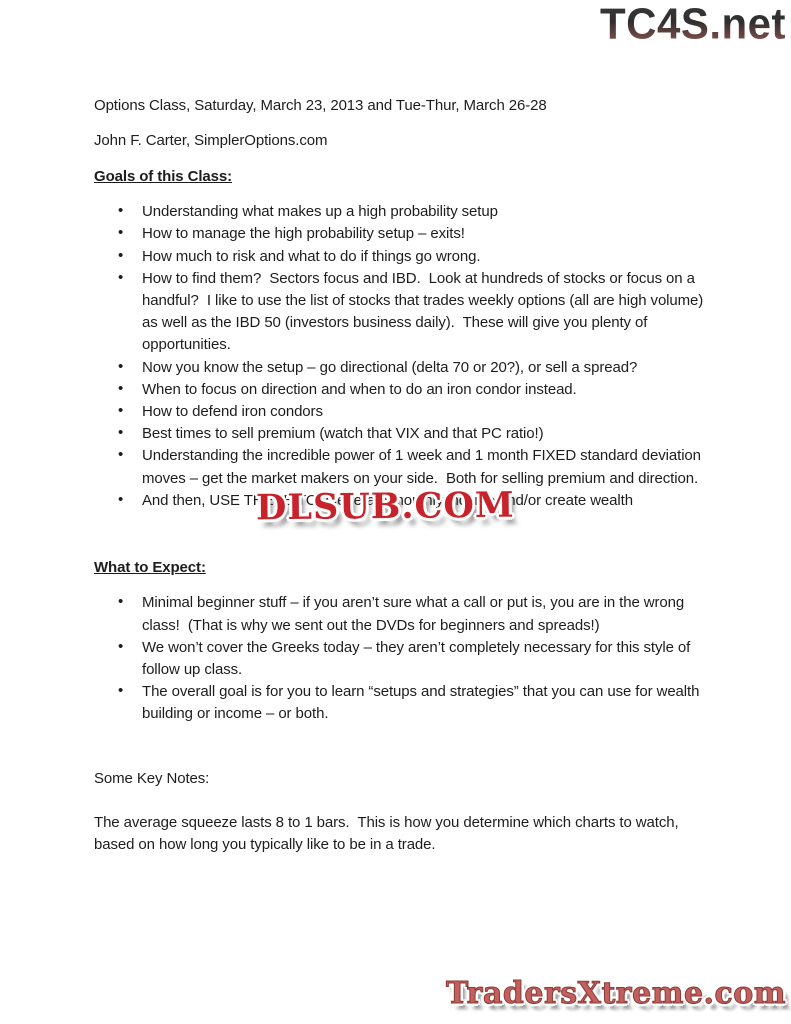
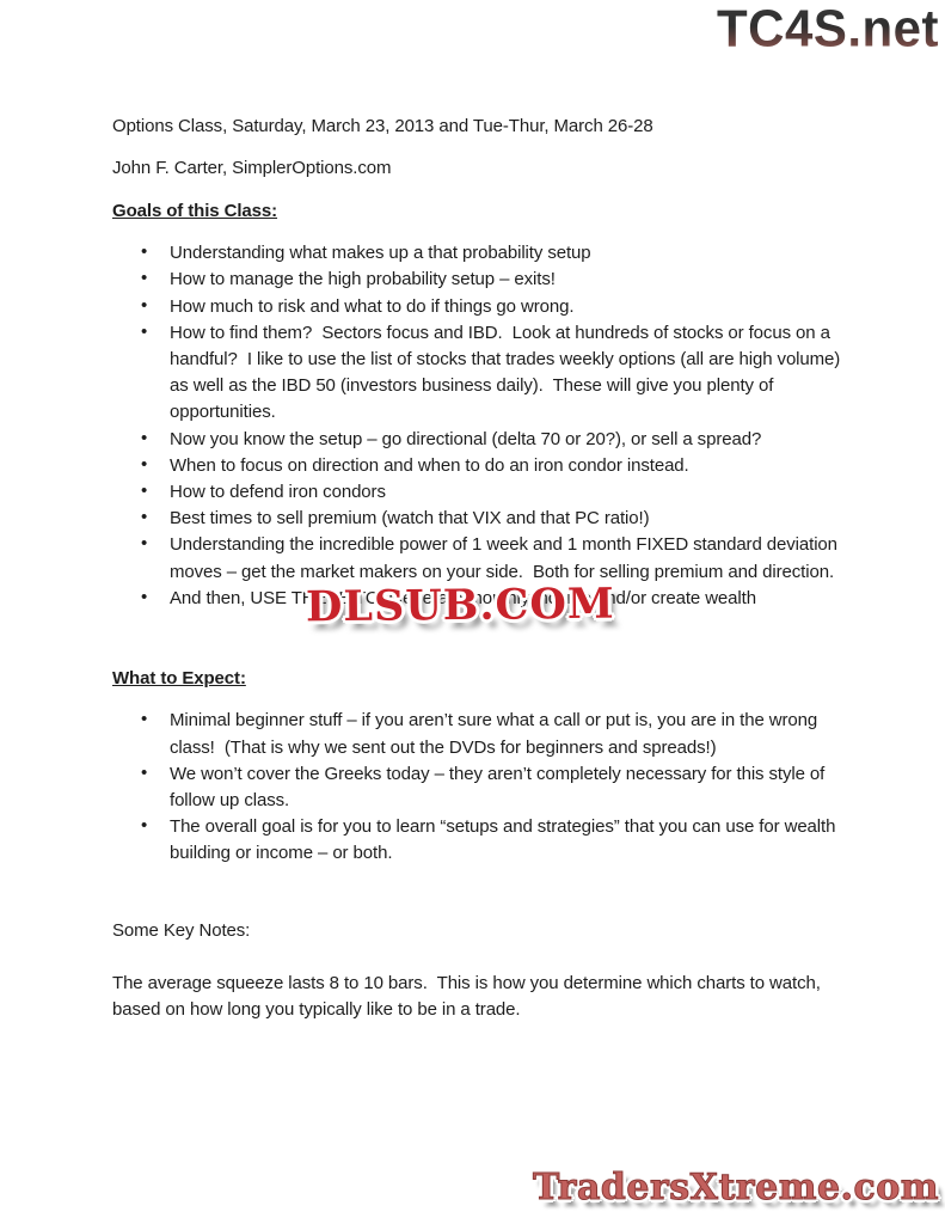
  TC4S.net
  Options Class, Saturday, March 23, 2013 and Tue-Thur, March 26-28
  John F. Carter, SimplerOptions.com
  Goals of this Class:
  •
- Understanding what makes up a high probability setup
+ Understanding what makes up a that probability setup
  •
  How to manage the high probability setup – exits!
  •
  How much to risk and what to do if things go wrong.
  •
  How to find them? Sectors focus and IBD. Look at hundreds of stocks or focus on a
  handful? I like to use the list of stocks that trades weekly options (all are high volume)
  as well as the IBD 50 (investors business daily). These will give you plenty of
  opportunities.
  •
  Now you know the setup – go directional (delta 70 or 20?), or sell a spread?
  •
  When to focus on direction and when to do an iron condor instead.
  •
  How to defend iron condors
  •
  Best times to sell premium (watch that VIX and that PC ratio!)
  •
  Understanding the incredible power of 1 week and 1 month FIXED standard deviation
  moves – get the market makers on your side. Both for selling premium and direction.
  •
  And then, USE THESE TO: Generate monthly income and/or create wealth
  What to Expect:
  •
  Minimal beginner stuff – if you aren’t sure what a call or put is, you are in the wrong
  class! (That is why we sent out the DVDs for beginners and spreads!)
  •
  We won’t cover the Greeks today – they aren’t completely necessary for this style of
  follow up class.
  •
  The overall goal is for you to learn “setups and strategies” that you can use for wealth
  building or income – or both.
  Some Key Notes:
- The average squeeze lasts 8 to 1 bars. This is how you determine which charts to watch,
+ The average squeeze lasts 8 to 10 bars. This is how you determine which charts to watch,
  based on how long you typically like to be in a trade.
  DLSUB.COM
  TradersXtreme.com
